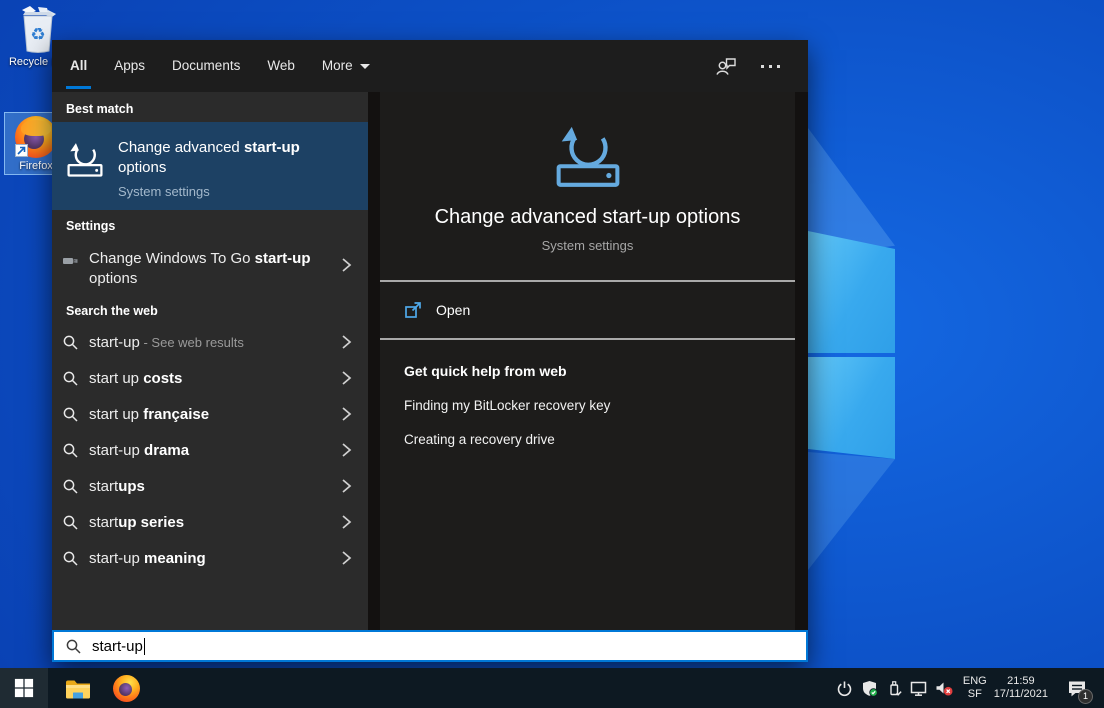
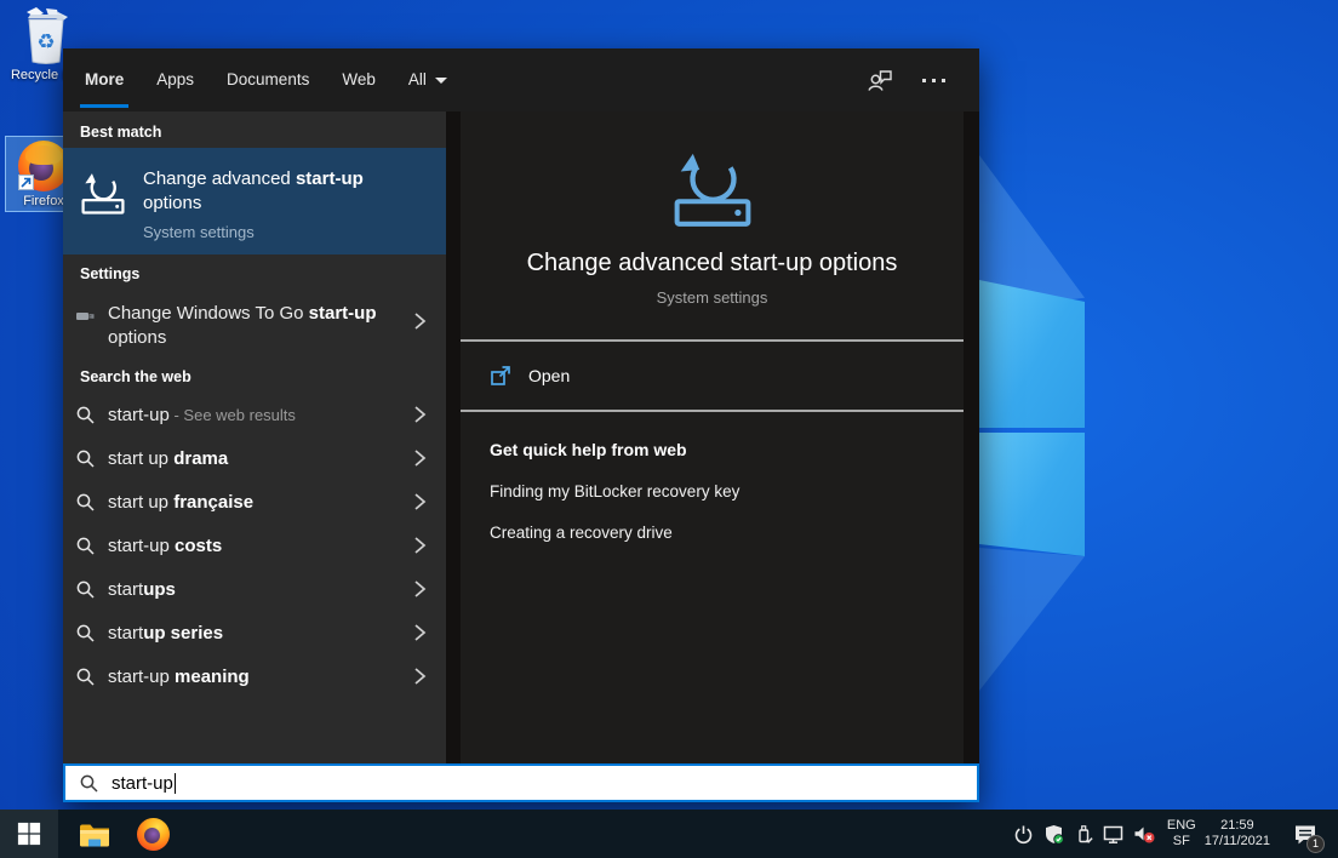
  ♻
  Recycle
  Firefox
- All
+ More
  Apps
  Documents
  Web
- More
+ All
  Best match
  Change advanced start-up
  options
  System settings
  Settings
  Change Windows To Go start-up
  options
  Search the web
  start-up - See web results
- start up costs
+ start up drama
  start up française
- start-up drama
+ start-up costs
  startups
  startup series
  start-up meaning
  Change advanced start-up options
  System settings
  Open
  Get quick help from web
  Finding my BitLocker recovery key
  Creating a recovery drive
  start-up
  ENG
  SF
  21:59
  17/11/2021
  1
